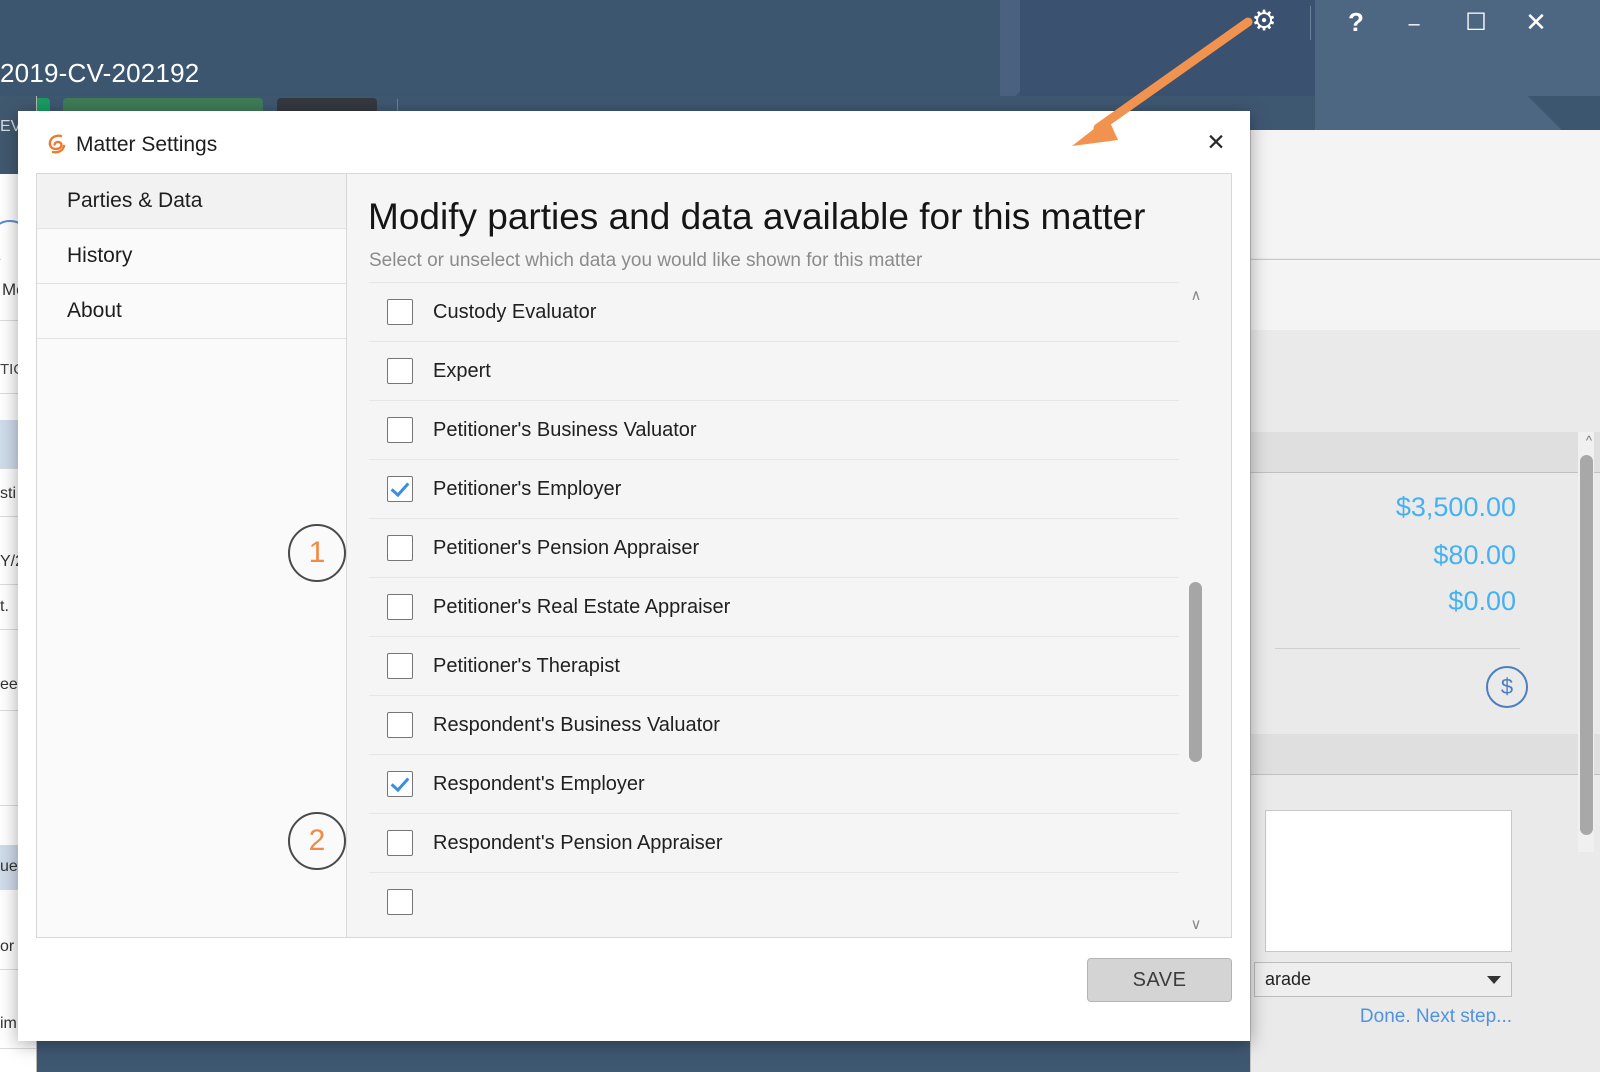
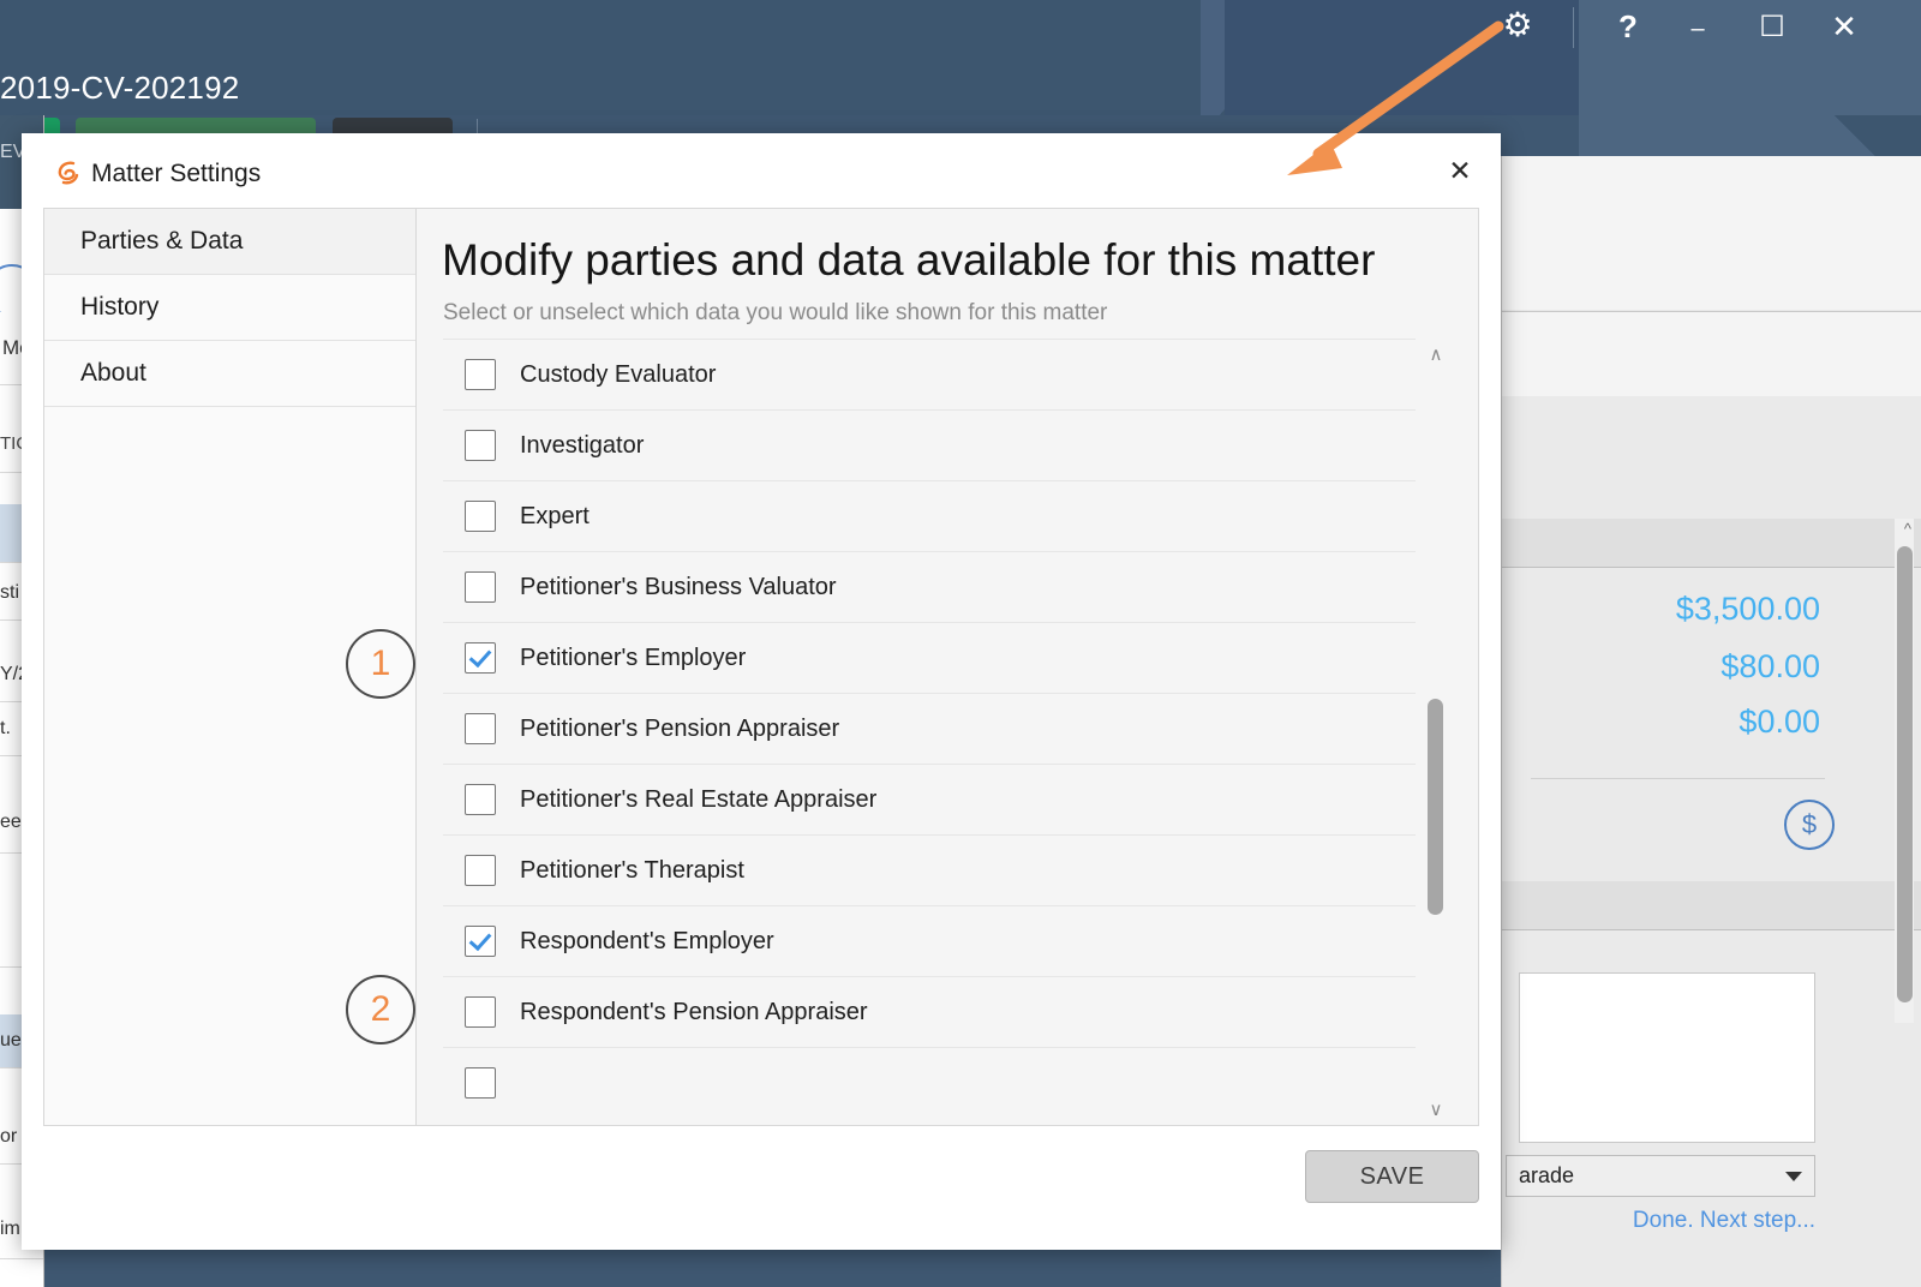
  2019-CV-202192
  ⚙
  ?
  –
  ☐
  ✕
  EV
  sti
  t.
  ee
  ue
  or
  im
  $3,500.00
  $80.00
  $0.00
  $
  arade
  Done. Next step...
  ^
  Matter Settings
  ✕
  Parties & Data
  History
  About
  Modify parties and data available for this matter
  Select or unselect which data you would like shown for this matter
  Custody Evaluator
+ Investigator
  Expert
  Petitioner's Business Valuator
  Petitioner's Employer
  Petitioner's Pension Appraiser
  Petitioner's Real Estate Appraiser
  Petitioner's Therapist
- Respondent's Business Valuator
  Respondent's Employer
  Respondent's Pension Appraiser
  ∧
  ∨
  SAVE
  1
  2
